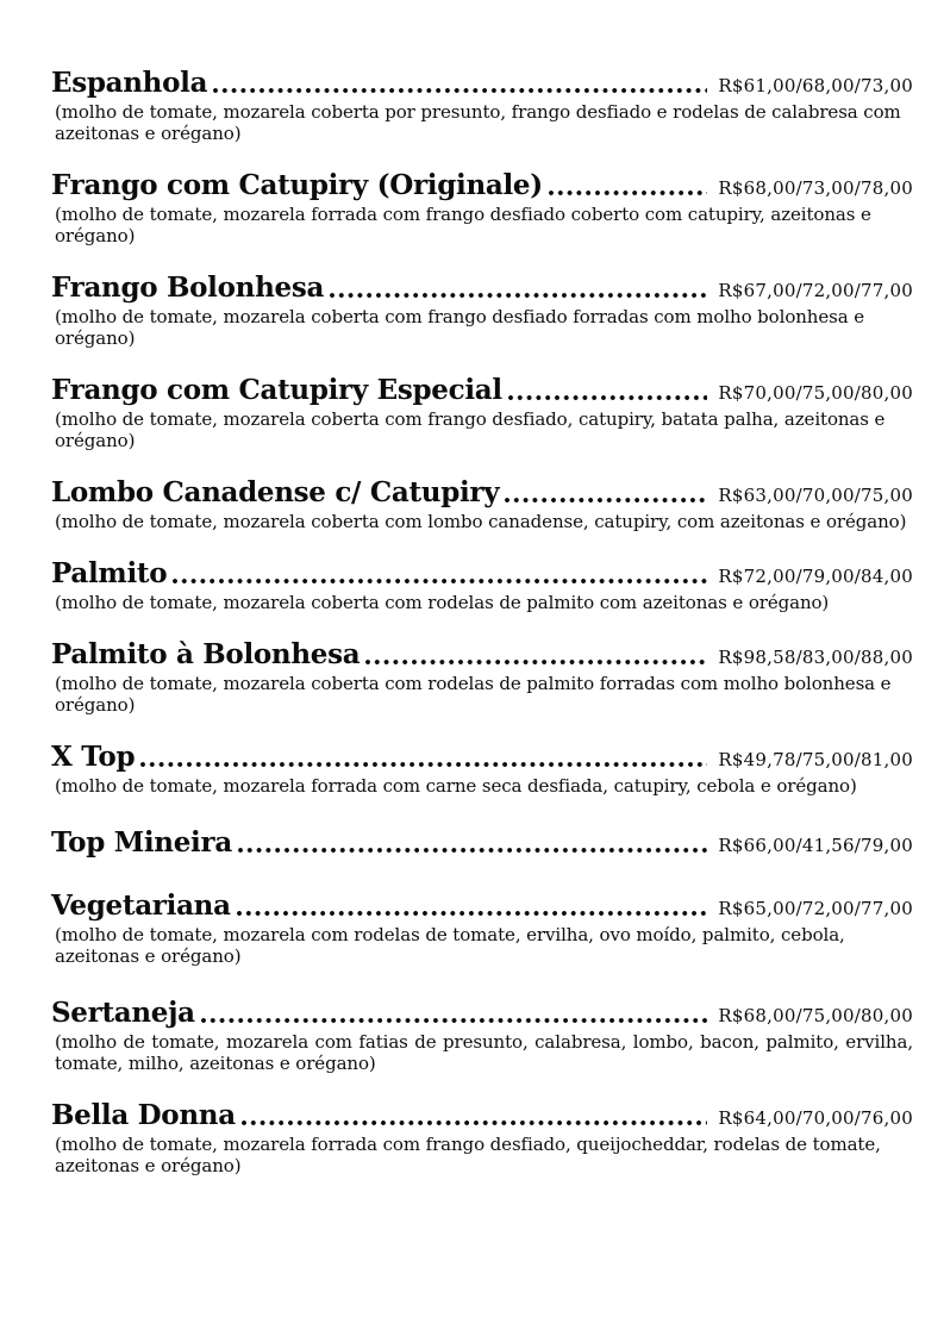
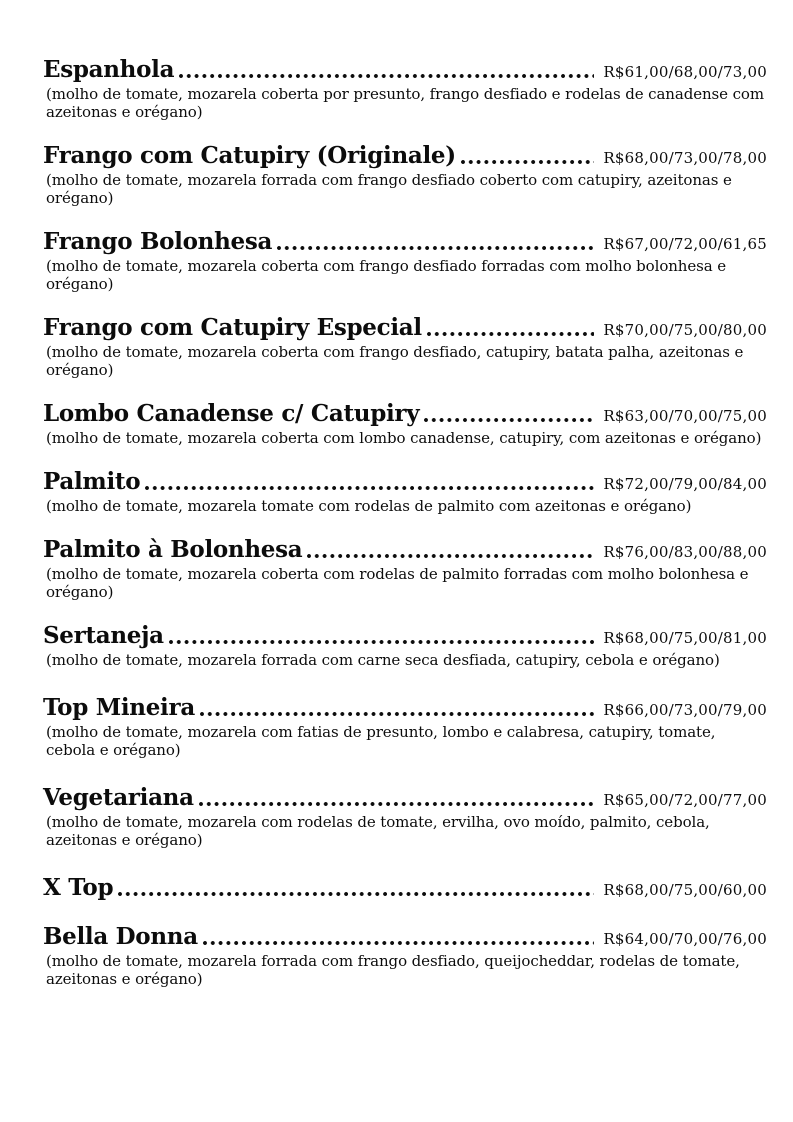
  Espanhola
  R$61,00/68,00/73,00
- (molho de tomate, mozarela coberta por presunto, frango desfiado e rodelas de calabresa com azeitonas e orégano)
+ (molho de tomate, mozarela coberta por presunto, frango desfiado e rodelas de canadense com azeitonas e orégano)
  Frango com Catupiry (Originale)
  R$68,00/73,00/78,00
  (molho de tomate, mozarela forrada com frango desfiado coberto com catupiry, azeitonas e orégano)
  Frango Bolonhesa
- R$67,00/72,00/77,00
+ R$67,00/72,00/61,65
  (molho de tomate, mozarela coberta com frango desfiado forradas com molho bolonhesa e orégano)
  Frango com Catupiry Especial
  R$70,00/75,00/80,00
  (molho de tomate, mozarela coberta com frango desfiado, catupiry, batata palha, azeitonas e orégano)
  Lombo Canadense c/ Catupiry
  R$63,00/70,00/75,00
  (molho de tomate, mozarela coberta com lombo canadense, catupiry, com azeitonas e orégano)
  Palmito
  R$72,00/79,00/84,00
- (molho de tomate, mozarela coberta com rodelas de palmito com azeitonas e orégano)
+ (molho de tomate, mozarela tomate com rodelas de palmito com azeitonas e orégano)
  Palmito à Bolonhesa
- R$98,58/83,00/88,00
+ R$76,00/83,00/88,00
  (molho de tomate, mozarela coberta com rodelas de palmito forradas com molho bolonhesa e orégano)
- X Top
+ Sertaneja
- R$49,78/75,00/81,00
+ R$68,00/75,00/81,00
  (molho de tomate, mozarela forrada com carne seca desfiada, catupiry, cebola e orégano)
  Top Mineira
- R$66,00/41,56/79,00
+ R$66,00/73,00/79,00
+ (molho de tomate, mozarela com fatias de presunto, lombo e calabresa, catupiry, tomate, cebola e orégano)
  Vegetariana
  R$65,00/72,00/77,00
  (molho de tomate, mozarela com rodelas de tomate, ervilha, ovo moído, palmito, cebola, azeitonas e orégano)
- Sertaneja
+ X Top
- R$68,00/75,00/80,00
+ R$68,00/75,00/60,00
- (molho de tomate, mozarela com fatias de presunto, calabresa, lombo, bacon, palmito, ervilha, tomate, milho, azeitonas e orégano)
  Bella Donna
  R$64,00/70,00/76,00
  (molho de tomate, mozarela forrada com frango desfiado, queijocheddar, rodelas de tomate, azeitonas e orégano)
